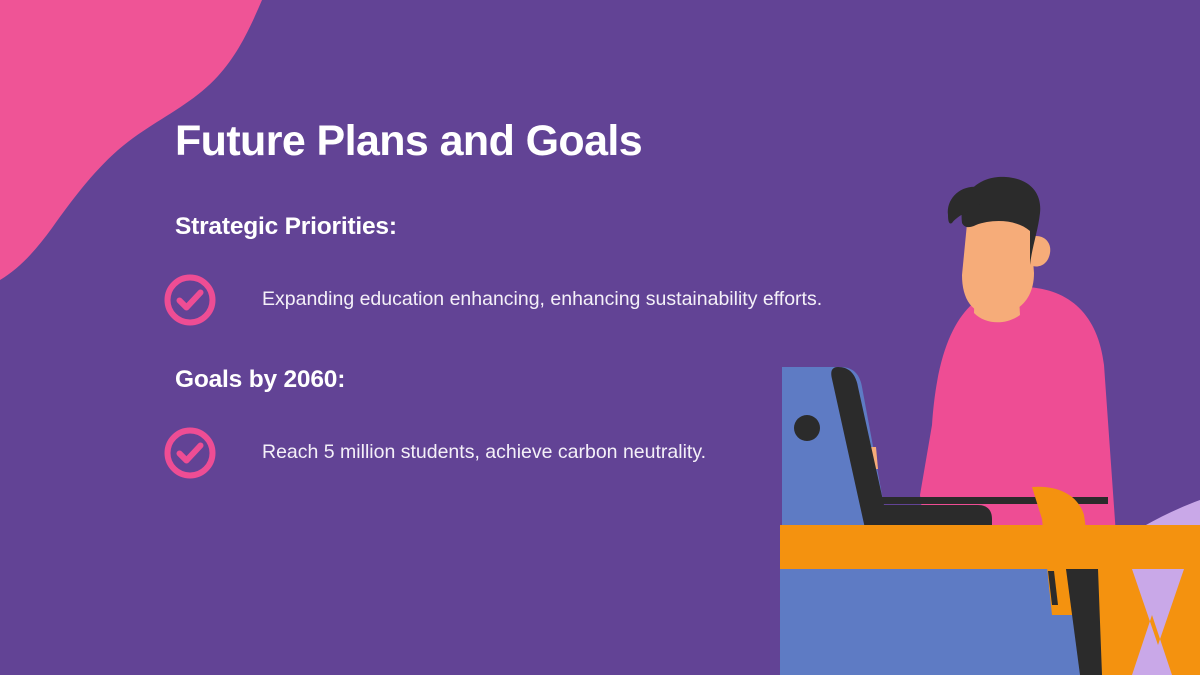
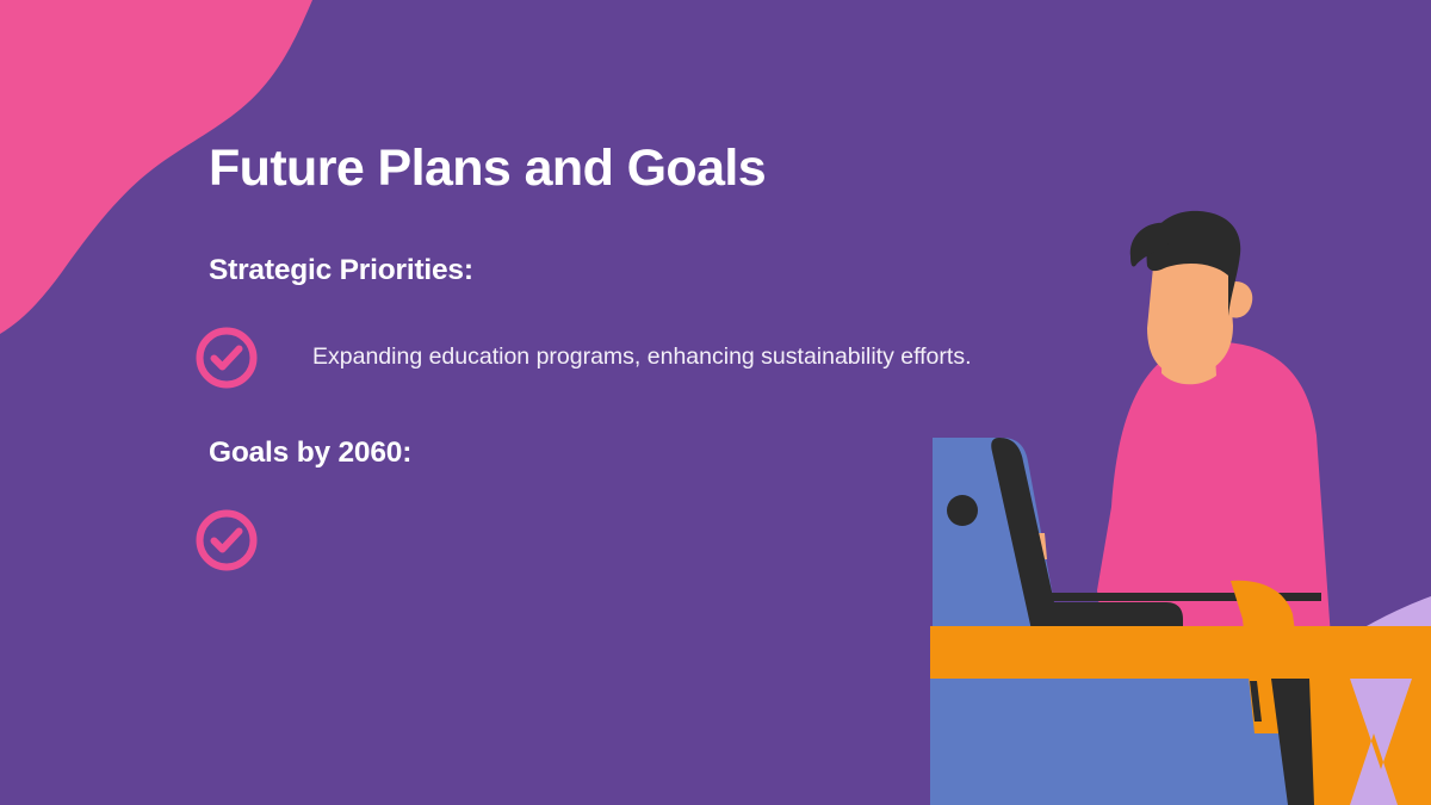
  Future Plans and Goals
  Strategic Priorities:
- Expanding education enhancing, enhancing sustainability efforts.
+ Expanding education programs, enhancing sustainability efforts.
  Goals by 2060:
- Reach 5 million students, achieve carbon neutrality.
